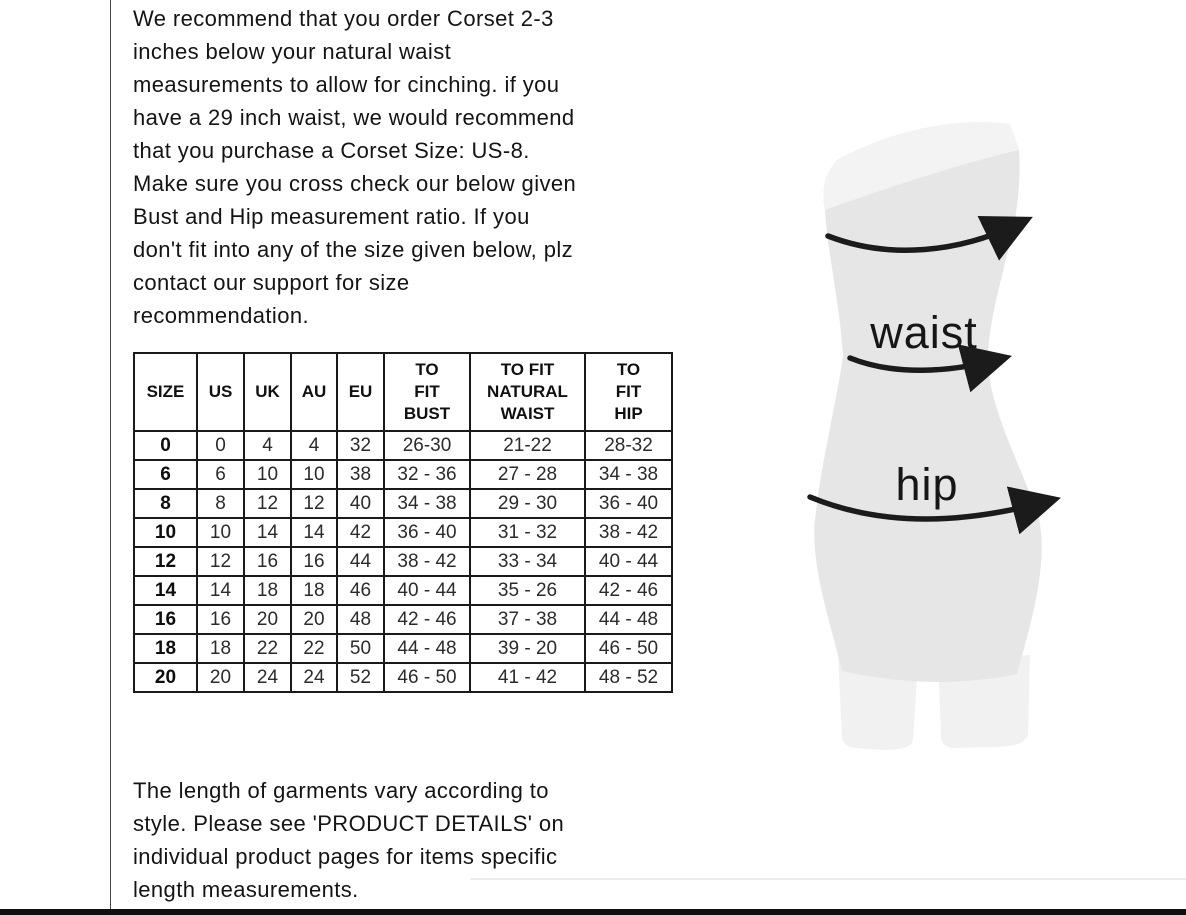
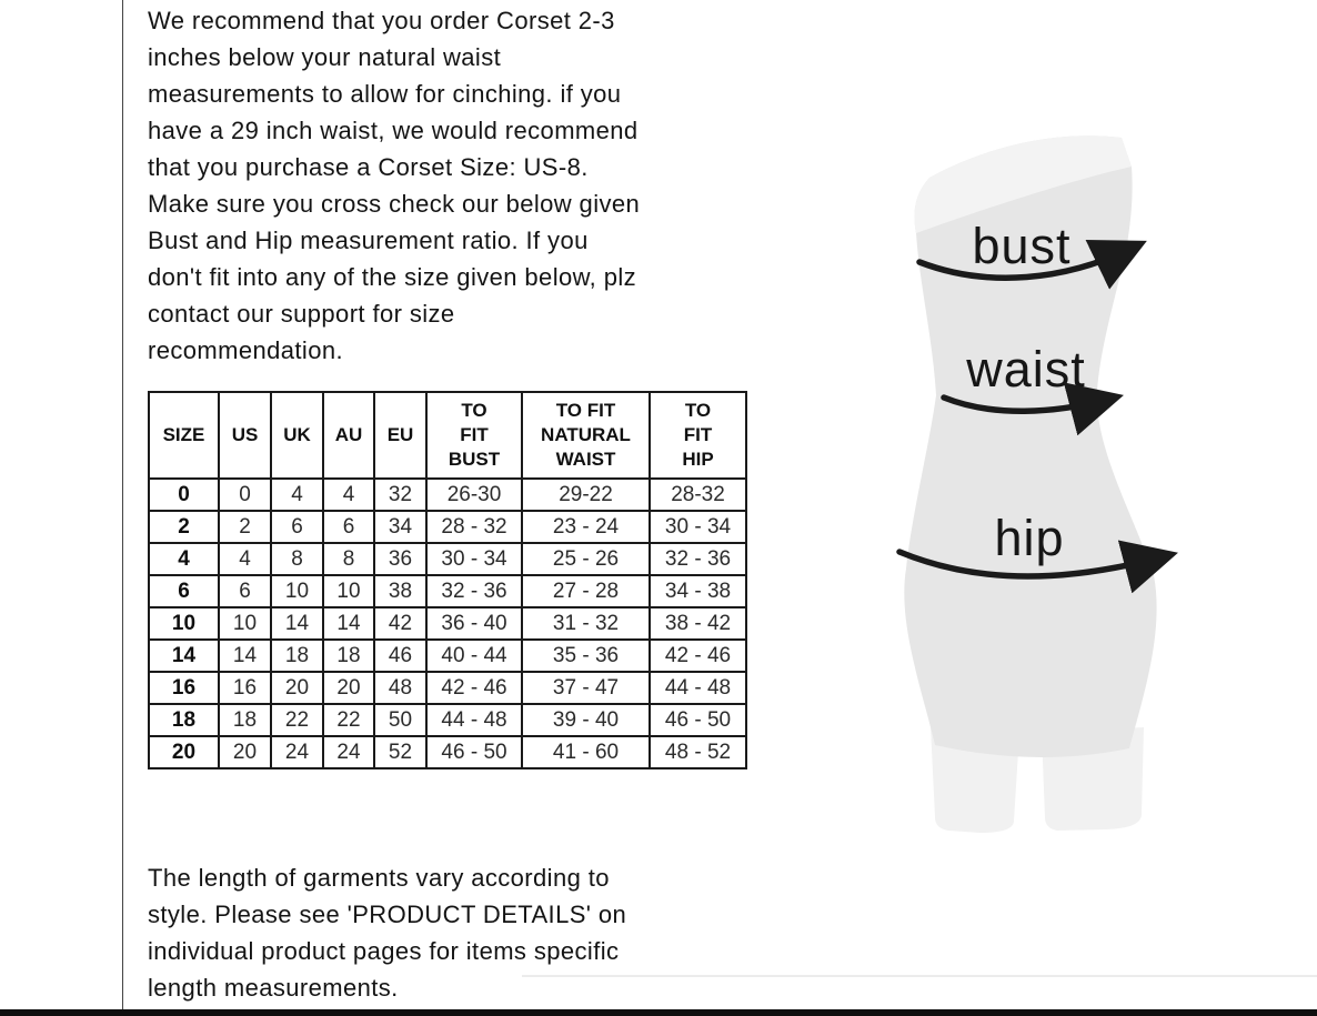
  We recommend that you order Corset 2-3
  inches below your natural waist
  measurements to allow for cinching. if you
  have a 29 inch waist, we would recommend
  that you purchase a Corset Size: US-8.
  Make sure you cross check our below given
  Bust and Hip measurement ratio. If you
  don't fit into any of the size given below, plz
  contact our support for size
  recommendation.
  SIZE	US	UK	AU	EU	TO FIT BUST	TO FIT NATURAL WAIST	TO FIT HIP
- 0	0	4	4	32	26-30	21-22	28-32
+ 0	0	4	4	32	26-30	29-22	28-32
+ 2	2	6	6	34	28 - 32	23 - 24	30 - 34
+ 4	4	8	8	36	30 - 34	25 - 26	32 - 36
  6	6	10	10	38	32 - 36	27 - 28	34 - 38
- 8	8	12	12	40	34 - 38	29 - 30	36 - 40
  10	10	14	14	42	36 - 40	31 - 32	38 - 42
- 12	12	16	16	44	38 - 42	33 - 34	40 - 44
- 14	14	18	18	46	40 - 44	35 - 26	42 - 46
+ 14	14	18	18	46	40 - 44	35 - 36	42 - 46
- 16	16	20	20	48	42 - 46	37 - 38	44 - 48
+ 16	16	20	20	48	42 - 46	37 - 47	44 - 48
- 18	18	22	22	50	44 - 48	39 - 20	46 - 50
+ 18	18	22	22	50	44 - 48	39 - 40	46 - 50
- 20	20	24	24	52	46 - 50	41 - 42	48 - 52
+ 20	20	24	24	52	46 - 50	41 - 60	48 - 52
  The length of garments vary according to
  style. Please see 'PRODUCT DETAILS' on
  individual product pages for items specific
  length measurements.
+ bust
  waist
  hip
